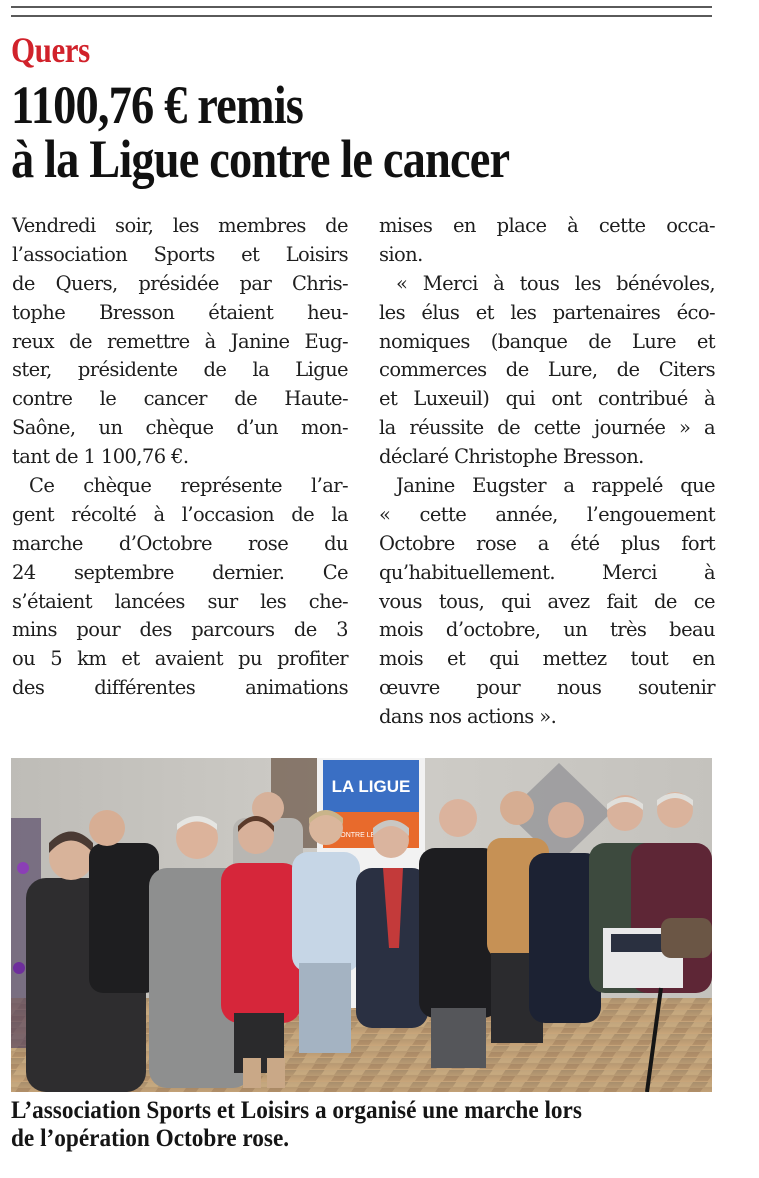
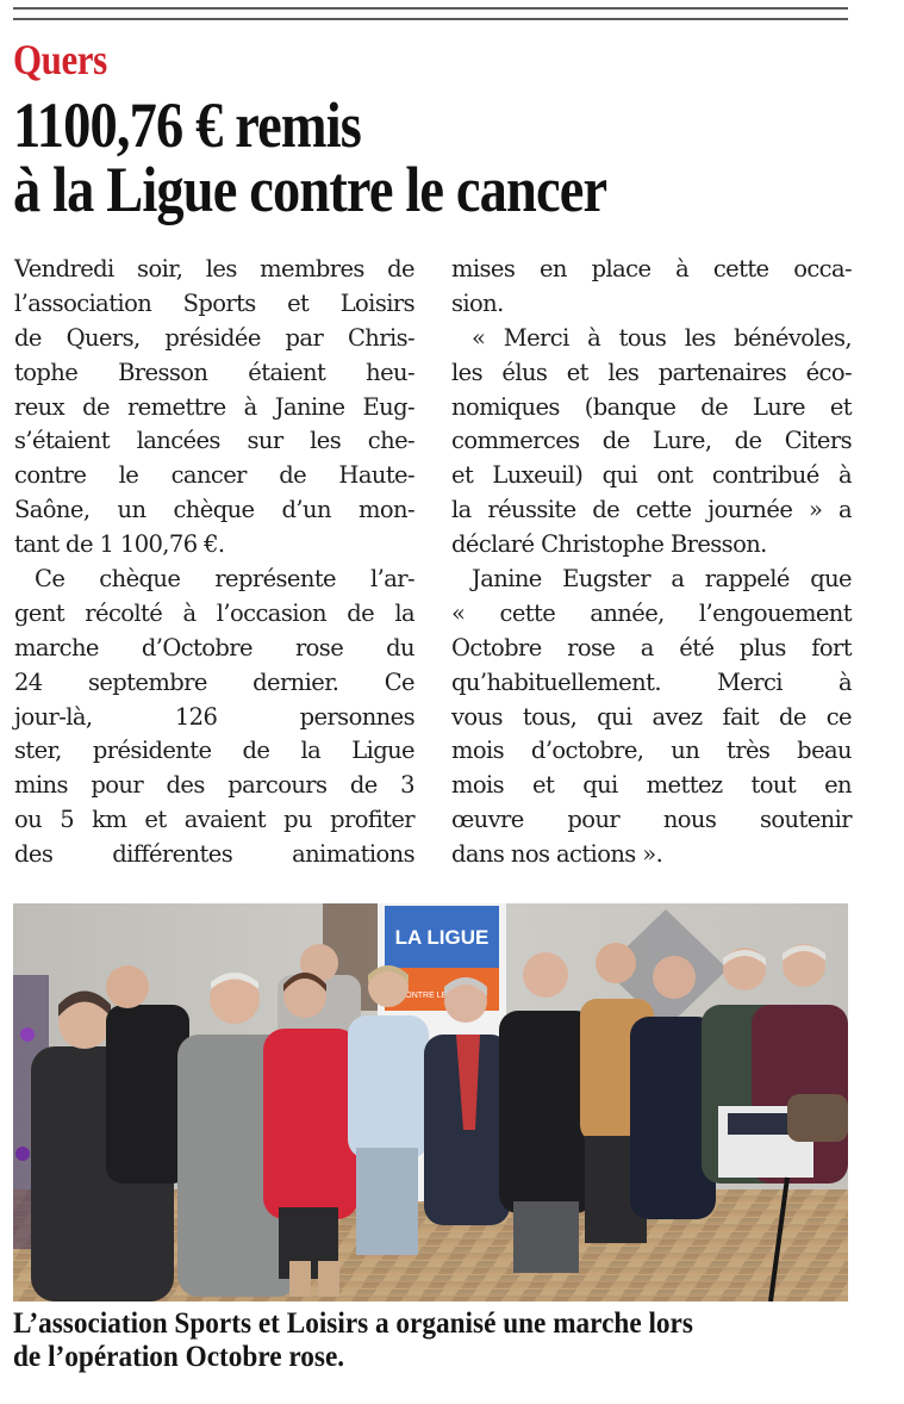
  Quers
  1100,76 € remis
  à la Ligue contre le cancer
  Vendredi soir, les membres de
  l’association Sports et Loisirs
  de Quers, présidée par Chris-
  tophe Bresson étaient heu-
  reux de remettre à Janine Eug-
- ster, présidente de la Ligue
+ s’étaient lancées sur les che-
  contre le cancer de Haute-
  Saône, un chèque d’un mon-
  tant de 1 100,76 €.
  Ce chèque représente l’ar-
  gent récolté à l’occasion de la
  marche d’Octobre rose du
  24 septembre dernier. Ce
+ jour-là, 126 personnes
- s’étaient lancées sur les che-
+ ster, présidente de la Ligue
  mins pour des parcours de 3
  ou 5 km et avaient pu profiter
  des différentes animations
  mises en place à cette occa-
  sion.
  « Merci à tous les bénévoles,
  les élus et les partenaires éco-
  nomiques (banque de Lure et
  commerces de Lure, de Citers
  et Luxeuil) qui ont contribué à
  la réussite de cette journée » a
  déclaré Christophe Bresson.
  Janine Eugster a rappelé que
  « cette année, l’engouement
  Octobre rose a été plus fort
  qu’habituellement. Merci à
  vous tous, qui avez fait de ce
  mois d’octobre, un très beau
  mois et qui mettez tout en
  œuvre pour nous soutenir
  dans nos actions ».
  LA LIGUE
  L’association Sports et Loisirs a organisé une marche lors
  de l’opération Octobre rose.
